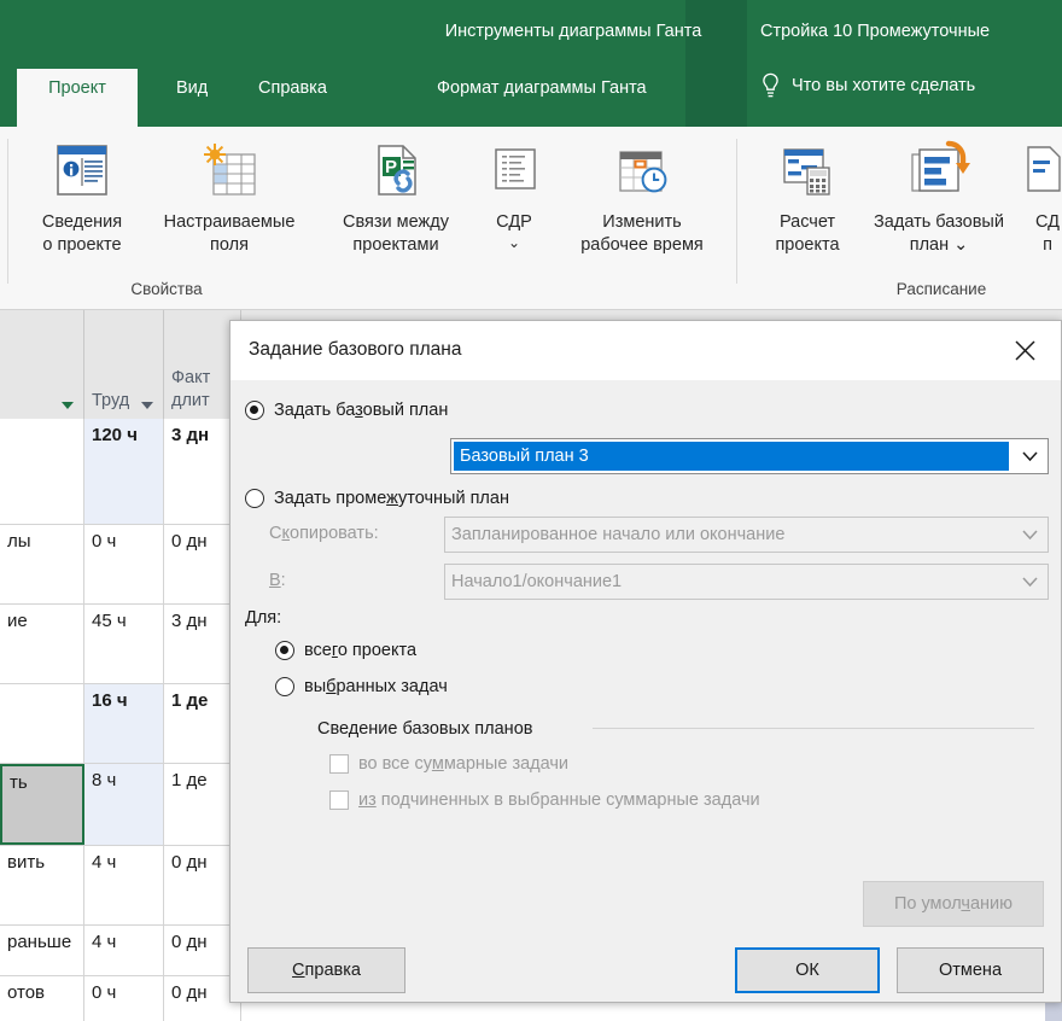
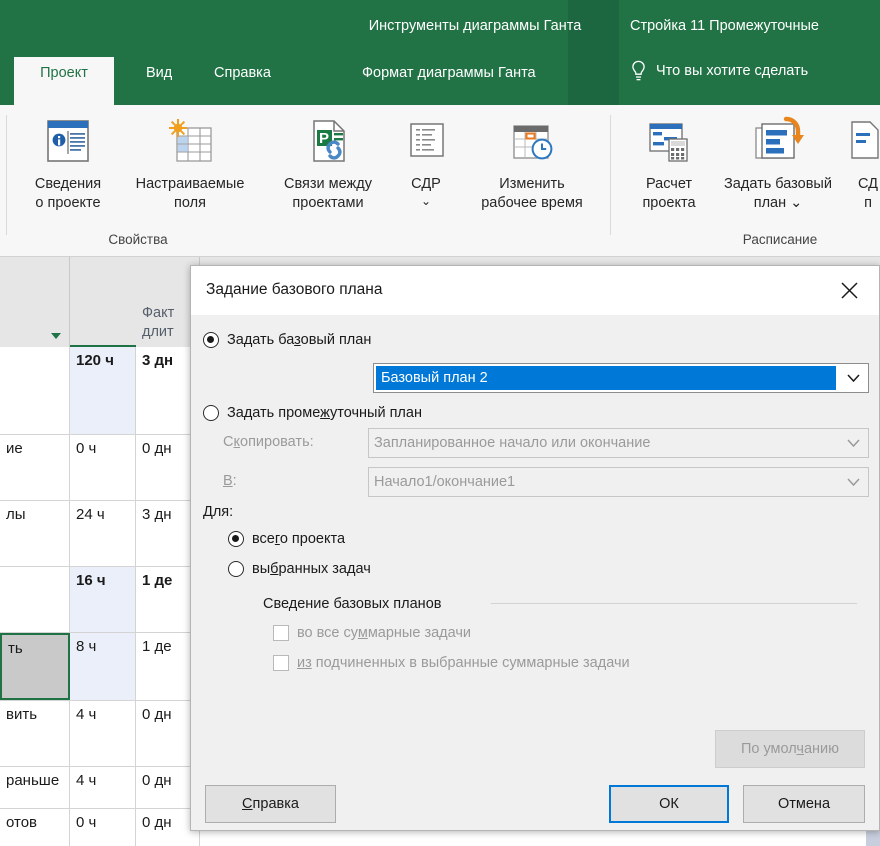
  Инструменты диаграммы Ганта
- Стройка 10 Промежуточные
+ Стройка 11 Промежуточные
  Проект
  Вид
  Справка
  Формат диаграммы Ганта
  Что вы хотите сделать
  Сведения
  о проекте
  Настраиваемые
  поля
  P
  Связи между
  проектами
  СДР
  ⌄
  Изменить
  рабочее время
  Расчет
  проекта
  Задать базовый
  план ⌄
  СД
  п
  Свойства
  Расписание
- Труд
  Факт
  длит
  120 ч
  3 дн
- лы
+ ие
  0 ч
  0 дн
- ие
+ лы
- 45 ч
+ 24 ч
  3 дн
  16 ч
  1 де
  ть
  8 ч
  1 де
  вить
  4 ч
  0 дн
  раньше
  4 ч
  0 дн
  отов
  0 ч
  0 дн
  Задание базового плана
  Задать базовый план
- Базовый план 3
+ Базовый план 2
  Задать промежуточный план
  Скопировать:
  Запланированное начало или окончание
  В:
  Начало1/окончание1
  Для:
  всего проекта
  выбранных задач
  Сведение базовых планов
  во все суммарные задачи
  из подчиненных в выбранные суммарные задачи
  По умолчанию
  Справка
  ОК
  Отмена
